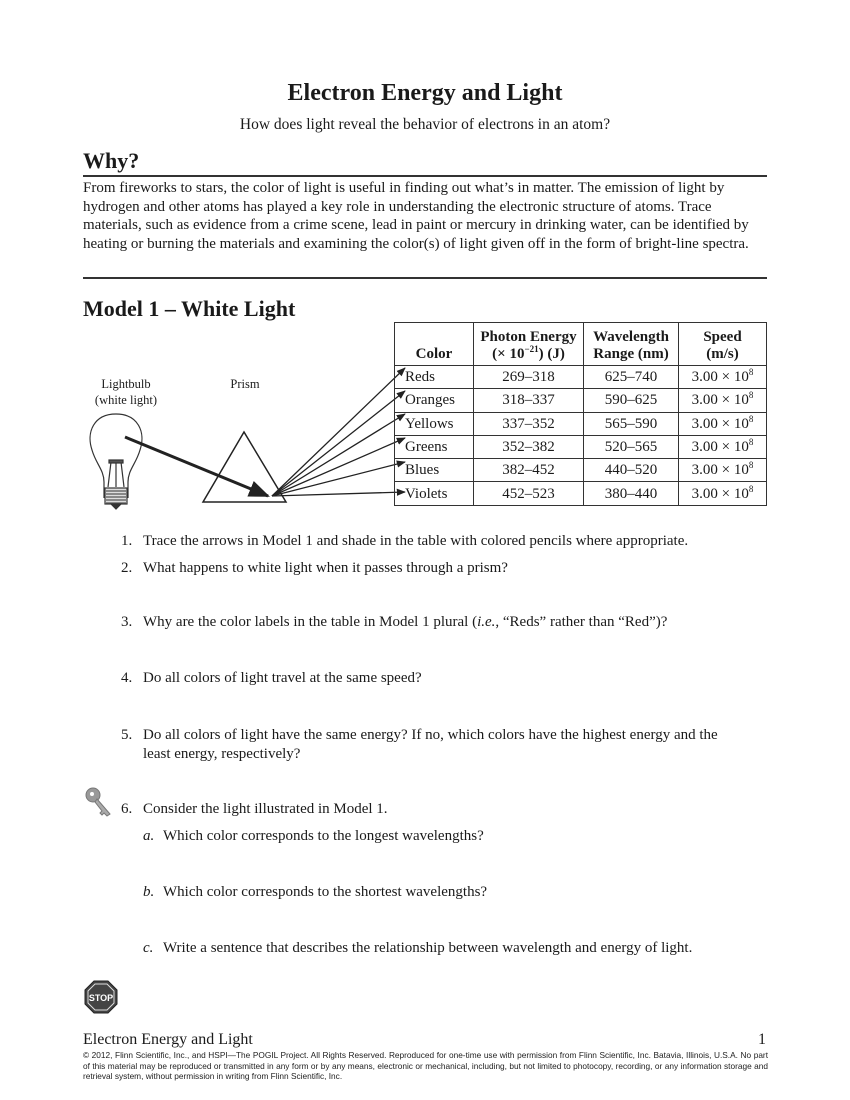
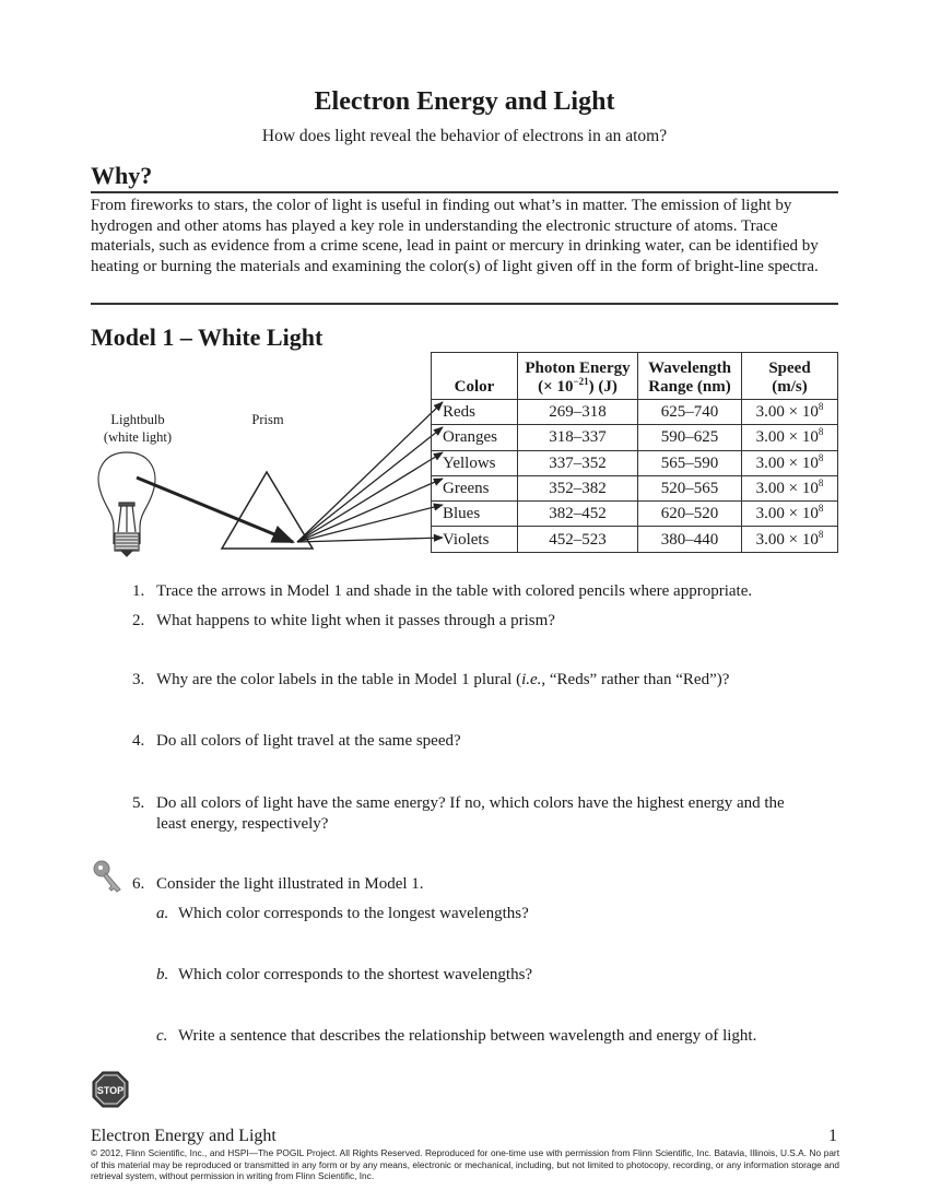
  Electron Energy and Light
  How does light reveal the behavior of electrons in an atom?
  Why?
  From fireworks to stars, the color of light is useful in finding out what’s in matter. The emission of light by hydrogen and other atoms has played a key role in understanding the electronic structure of atoms. Trace materials, such as evidence from a crime scene, lead in paint or mercury in drinking water, can be identified by heating or burning the materials and examining the color(s) of light given off in the form of bright-line spectra.
  Model 1 – White Light
  Lightbulb
  (white light)
  Prism
  Color	Photon Energy (× 10−21) (J)	Wavelength Range (nm)	Speed (m/s)
  Reds	269–318	625–740	3.00 × 108
  Oranges	318–337	590–625	3.00 × 108
  Yellows	337–352	565–590	3.00 × 108
  Greens	352–382	520–565	3.00 × 108
- Blues	382–452	440–520	3.00 × 108
+ Blues	382–452	620–520	3.00 × 108
  Violets	452–523	380–440	3.00 × 108
  1.
  Trace the arrows in Model 1 and shade in the table with colored pencils where appropriate.
  2.
  What happens to white light when it passes through a prism?
  3.
  Why are the color labels in the table in Model 1 plural (i.e., “Reds” rather than “Red”)?
  4.
  Do all colors of light travel at the same speed?
  5.
  Do all colors of light have the same energy? If no, which colors have the highest energy and the
  least energy, respectively?
  6.
  Consider the light illustrated in Model 1.
  a.
  Which color corresponds to the longest wavelengths?
  b.
  Which color corresponds to the shortest wavelengths?
  c.
  Write a sentence that describes the relationship between wavelength and energy of light.
  STOP
  Electron Energy and Light
  1
  © 2012, Flinn Scientific, Inc., and HSPI—The POGIL Project. All Rights Reserved. Reproduced for one-time use with permission from Flinn Scientific, Inc. Batavia, Illinois, U.S.A. No part of this material may be reproduced or transmitted in any form or by any means, electronic or mechanical, including, but not limited to photocopy, recording, or any information storage and retrieval system, without permission in writing from Flinn Scientific, Inc.
